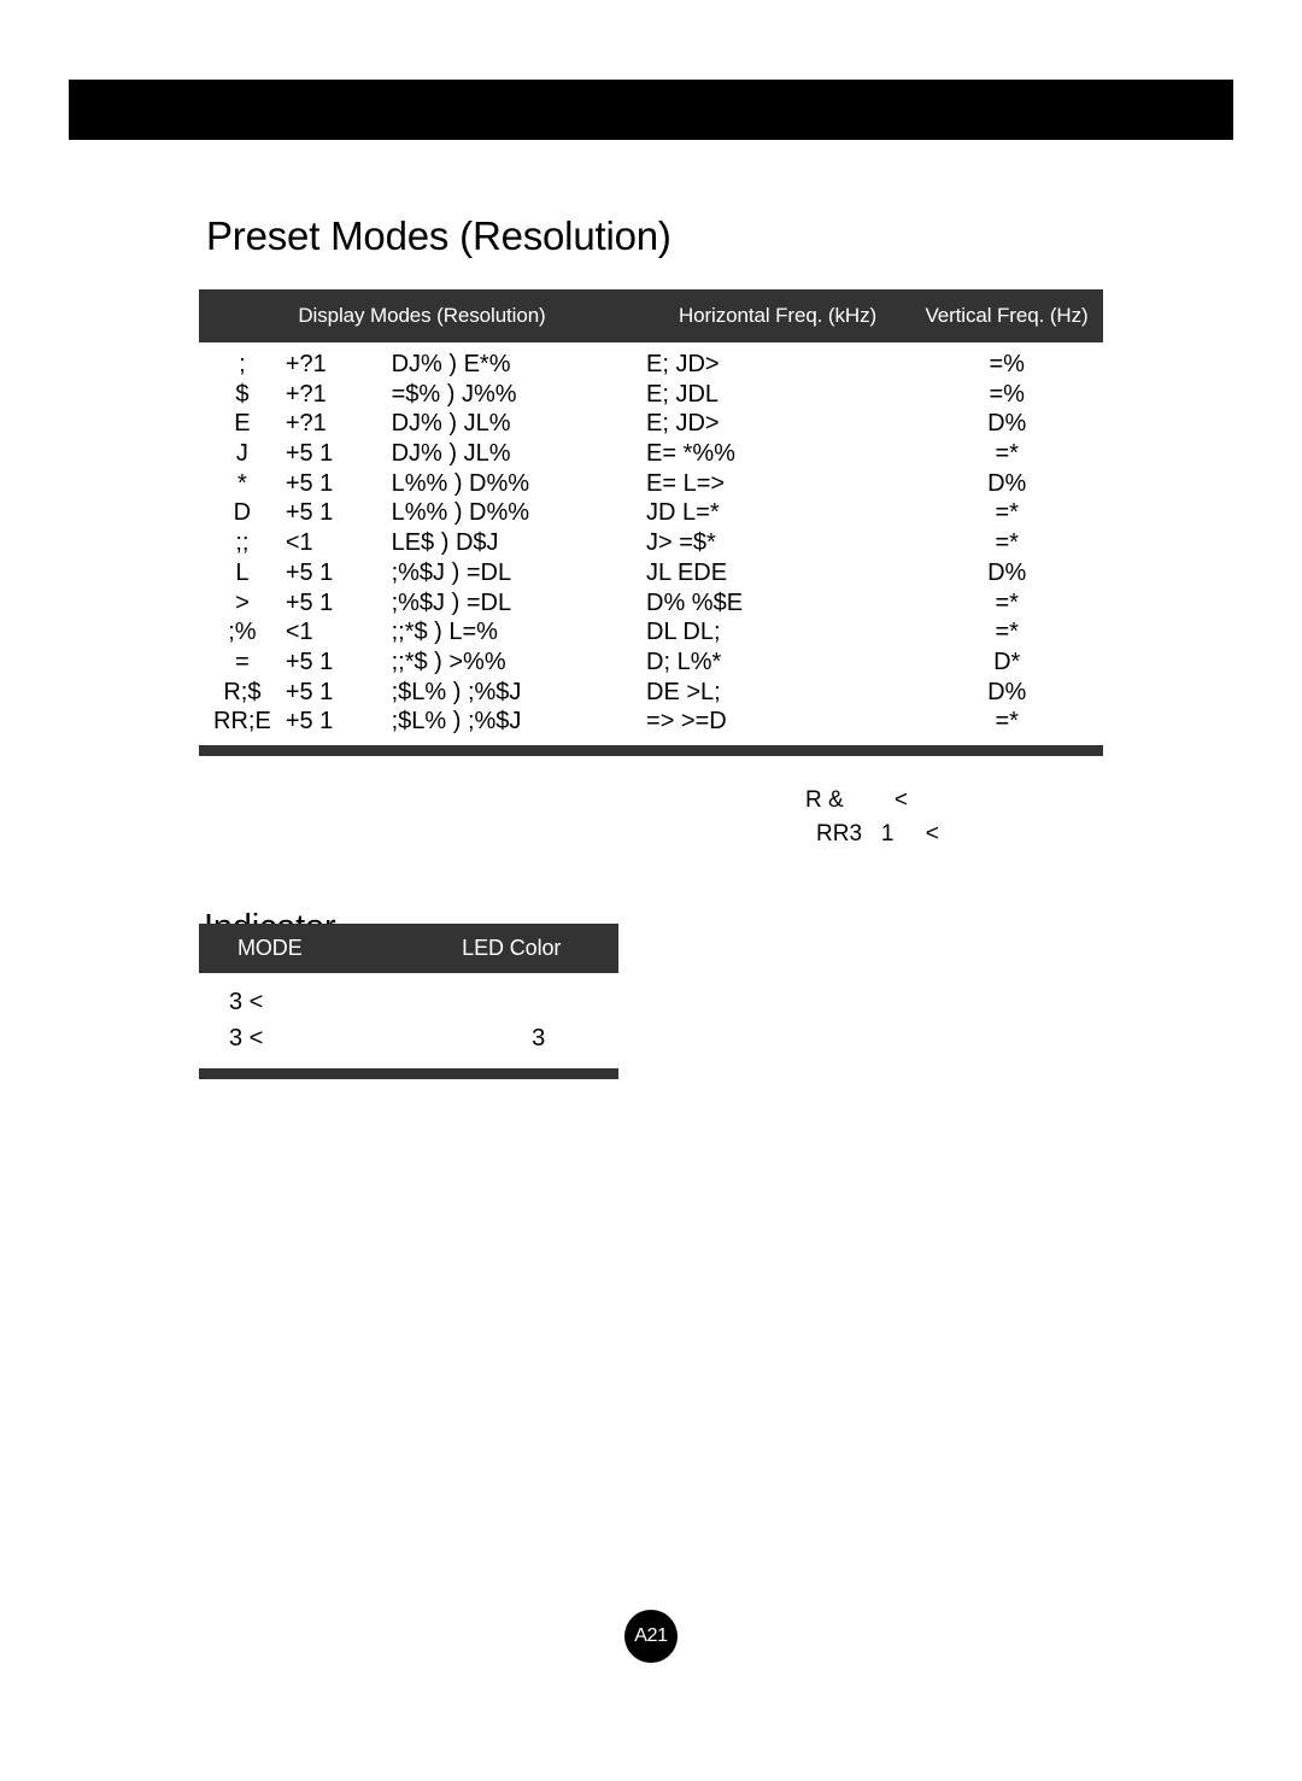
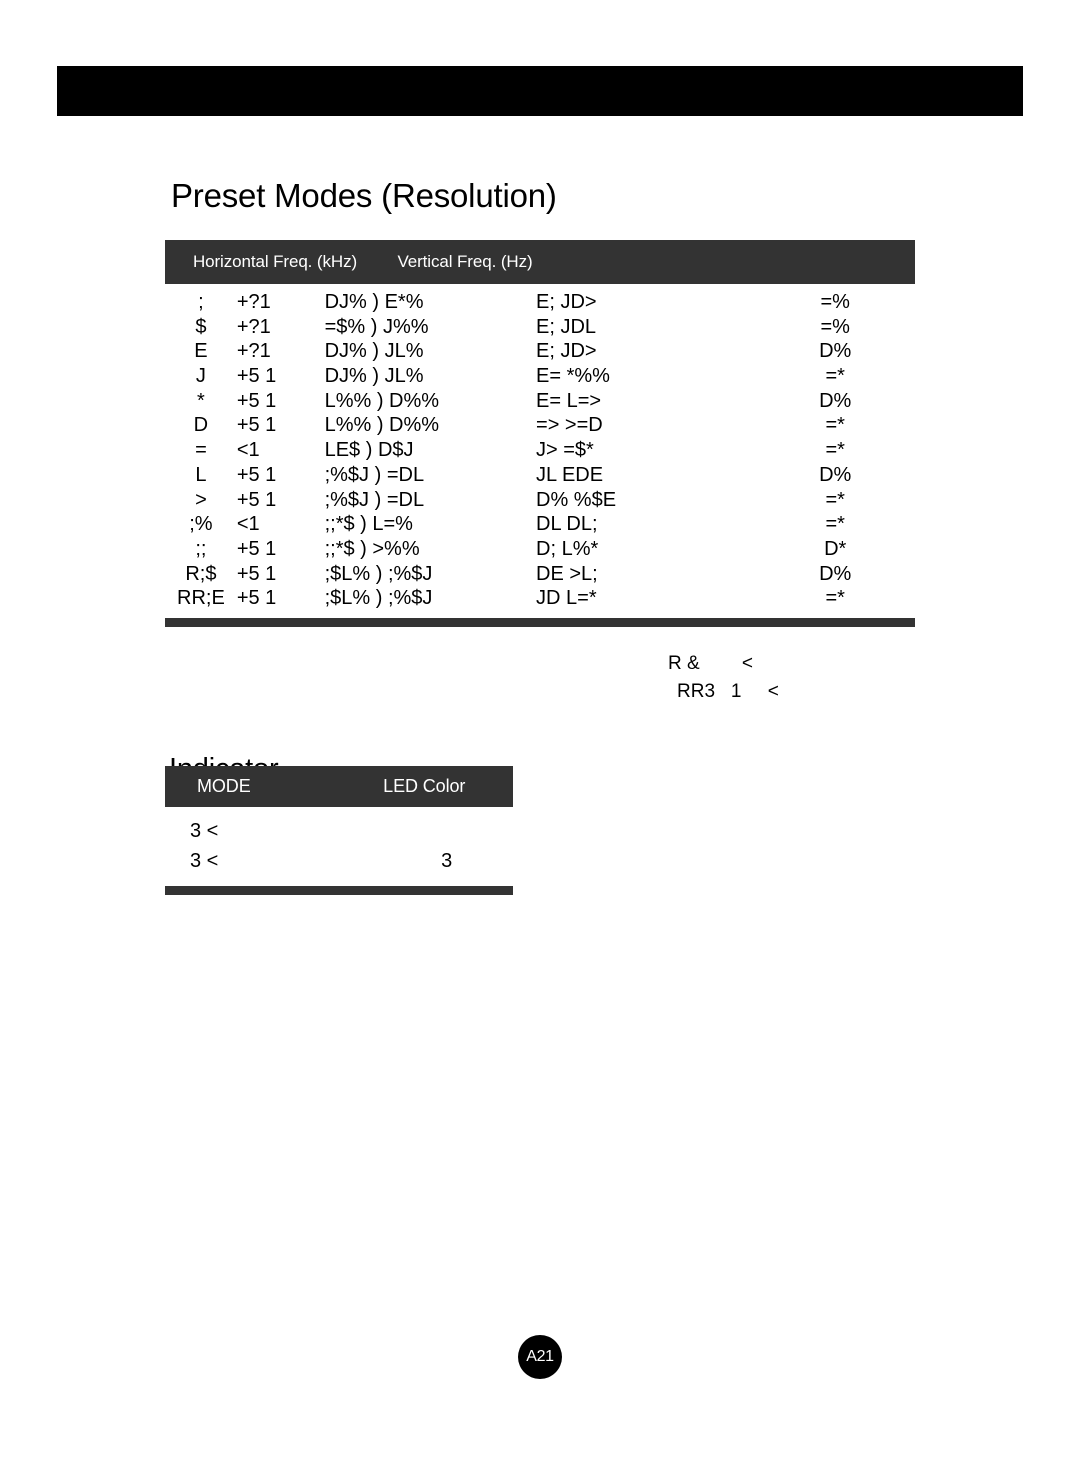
  Preset Modes (Resolution)
- Display Modes (Resolution)
  Horizontal Freq. (kHz)
  Vertical Freq. (Hz)
  ;
  +?1
  DJ% ) E*%
  E; JD>
  =%
  $
  +?1
  =$% ) J%%
  E; JDL
  =%
  E
  +?1
  DJ% ) JL%
  E; JD>
  D%
  J
  +5 1
  DJ% ) JL%
  E= *%%
  =*
  *
  +5 1
  L%% ) D%%
  E= L=>
  D%
  D
  +5 1
  L%% ) D%%
- JD L=*
+ => >=D
  =*
- ;;
+ =
  <1
  LE$ ) D$J
  J> =$*
  =*
  L
  +5 1
  ;%$J ) =DL
  JL EDE
  D%
  >
  +5 1
  ;%$J ) =DL
  D% %$E
  =*
  ;%
  <1
  ;;*$ ) L=%
  DL DL;
  =*
- =
+ ;;
  +5 1
  ;;*$ ) >%%
  D; L%*
  D*
  R;$
  +5 1
  ;$L% ) ;%$J
  DE >L;
  D%
  RR;E
  +5 1
  ;$L% ) ;%$J
- => >=D
+ JD L=*
  =*
  R & <
  RR3 1 <
  MODE
  LED Color
  3 <
  3 <
  3
  A21
